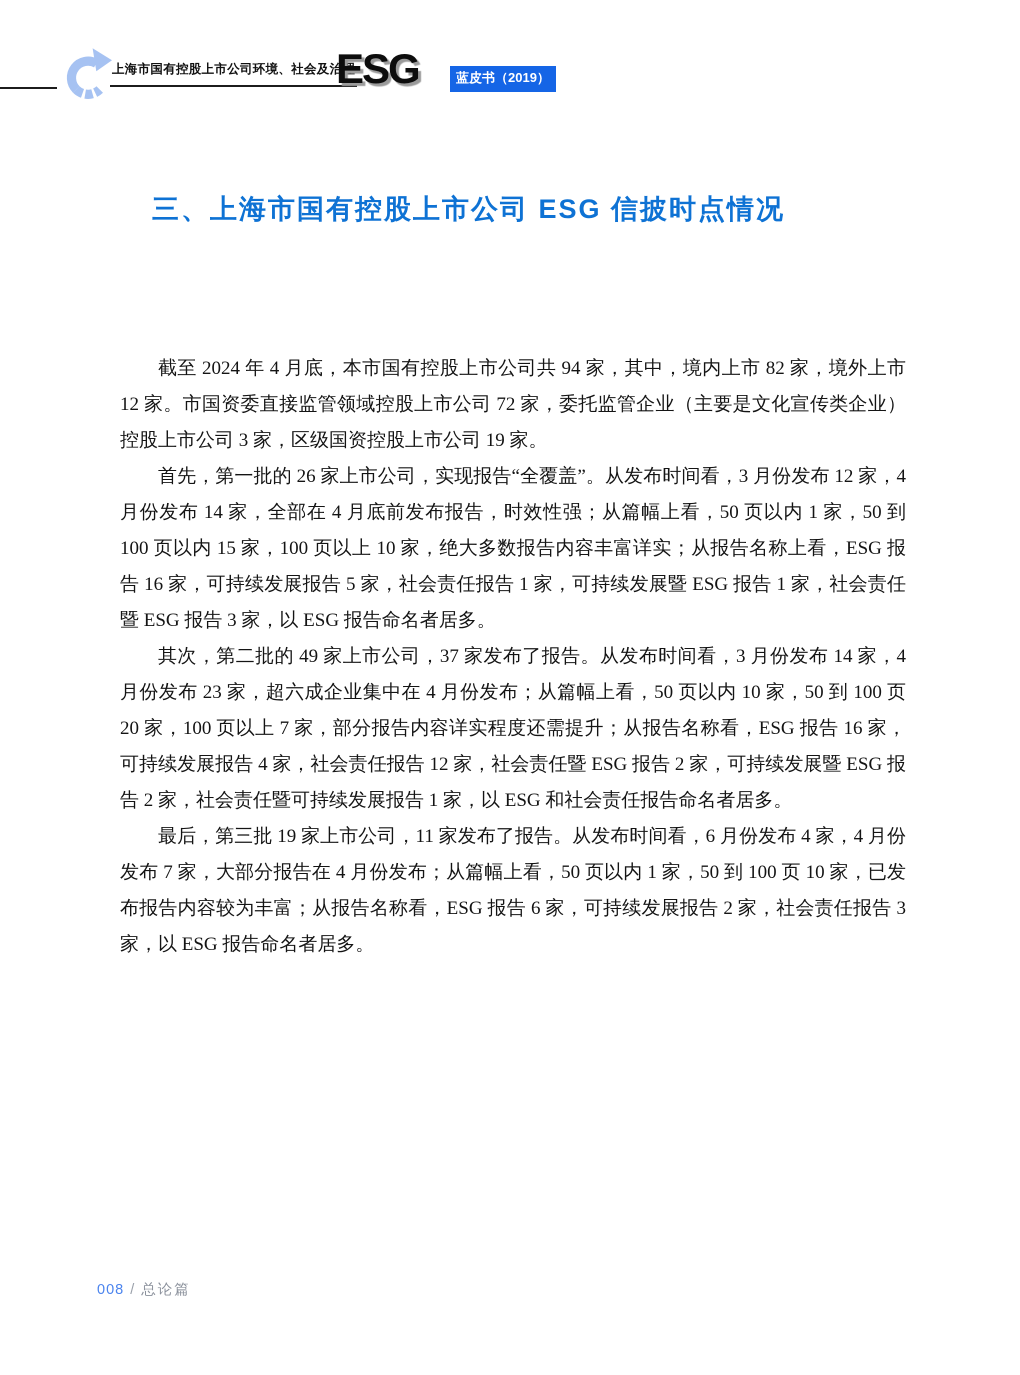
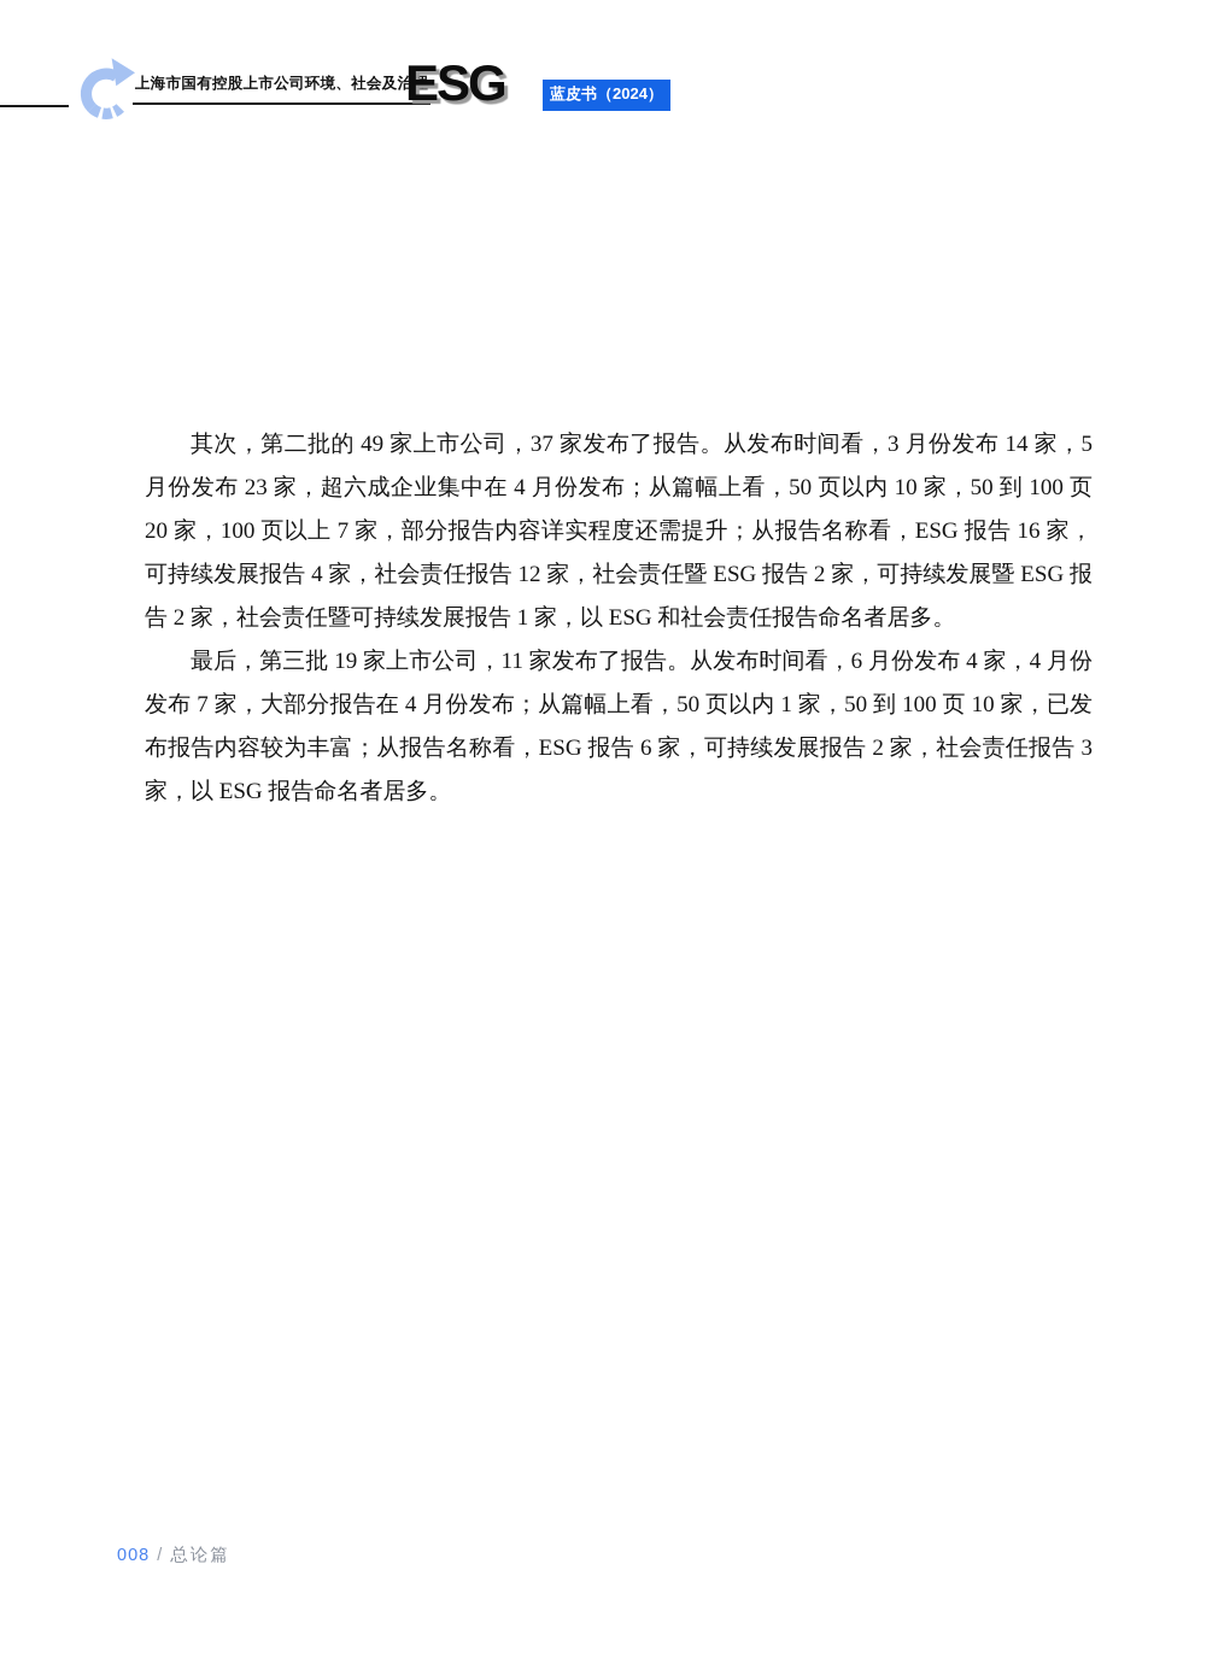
  上海市国有控股上市公司环境、社会及治理
  ESG
- 蓝皮书（2019）
+ 蓝皮书（2024）
- 三、上海市国有控股上市公司 ESG 信披时点情况
- 截至 2024 年 4 月底，本市国有控股上市公司共 94 家，其中，境内上市 82 家，境外上市 12 家。市国资委直接监管领域控股上市公司 72 家，委托监管企业（主要是文化宣传类企业）控股上市公司 3 家，区级国资控股上市公司 19 家。
- 首先，第一批的 26 家上市公司，实现报告“全覆盖”。从发布时间看，3 月份发布 12 家，4 月份发布 14 家，全部在 4 月底前发布报告，时效性强；从篇幅上看，50 页以内 1 家，50 到 100 页以内 15 家，100 页以上 10 家，绝大多数报告内容丰富详实；从报告名称上看，ESG 报告 16 家，可持续发展报告 5 家，社会责任报告 1 家，可持续发展暨 ESG 报告 1 家，社会责任暨 ESG 报告 3 家，以 ESG 报告命名者居多。
- 其次，第二批的 49 家上市公司，37 家发布了报告。从发布时间看，3 月份发布 14 家，4 月份发布 23 家，超六成企业集中在 4 月份发布；从篇幅上看，50 页以内 10 家，50 到 100 页 20 家，100 页以上 7 家，部分报告内容详实程度还需提升；从报告名称看，ESG 报告 16 家，可持续发展报告 4 家，社会责任报告 12 家，社会责任暨 ESG 报告 2 家，可持续发展暨 ESG 报告 2 家，社会责任暨可持续发展报告 1 家，以 ESG 和社会责任报告命名者居多。
+ 其次，第二批的 49 家上市公司，37 家发布了报告。从发布时间看，3 月份发布 14 家，5 月份发布 23 家，超六成企业集中在 4 月份发布；从篇幅上看，50 页以内 10 家，50 到 100 页 20 家，100 页以上 7 家，部分报告内容详实程度还需提升；从报告名称看，ESG 报告 16 家，可持续发展报告 4 家，社会责任报告 12 家，社会责任暨 ESG 报告 2 家，可持续发展暨 ESG 报告 2 家，社会责任暨可持续发展报告 1 家，以 ESG 和社会责任报告命名者居多。
  最后，第三批 19 家上市公司，11 家发布了报告。从发布时间看，6 月份发布 4 家，4 月份发布 7 家，大部分报告在 4 月份发布；从篇幅上看，50 页以内 1 家，50 到 100 页 10 家，已发布报告内容较为丰富；从报告名称看，ESG 报告 6 家，可持续发展报告 2 家，社会责任报告 3 家，以 ESG 报告命名者居多。
  008 / 总论篇
